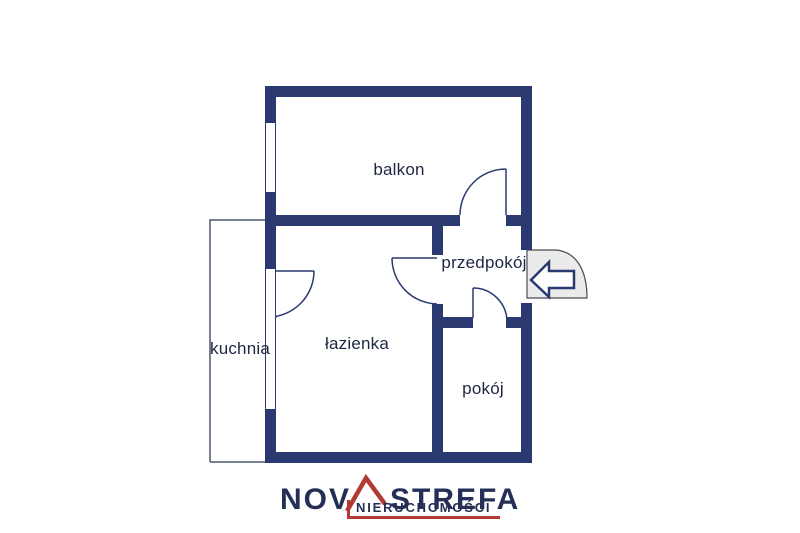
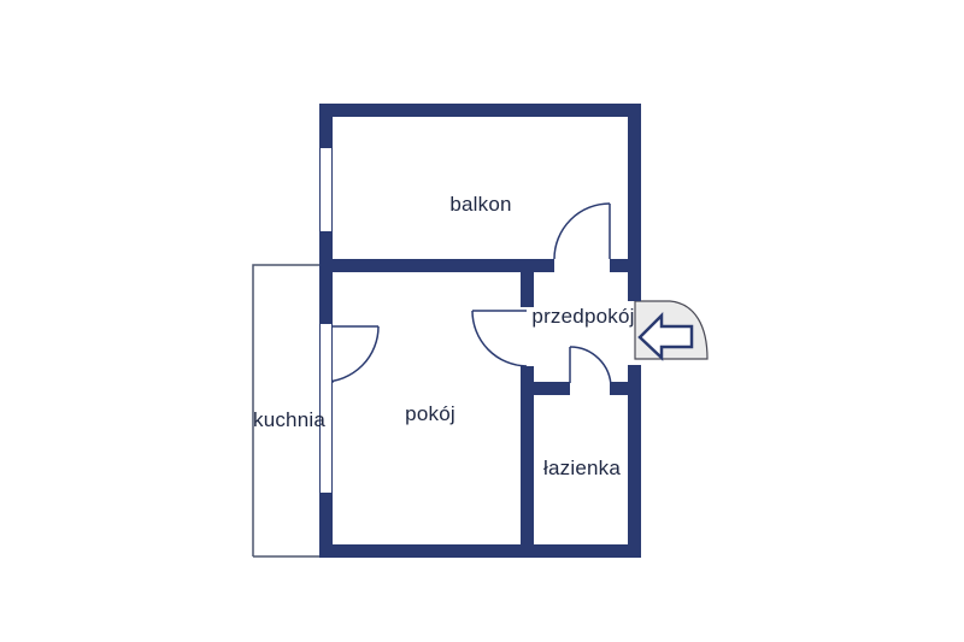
  balkon
- łazienka
+ pokój
  przedpokój
- pokój
+ łazienka
  kuchnia
- NOV
- STREFA
- NIERUCHOMOŚCI
